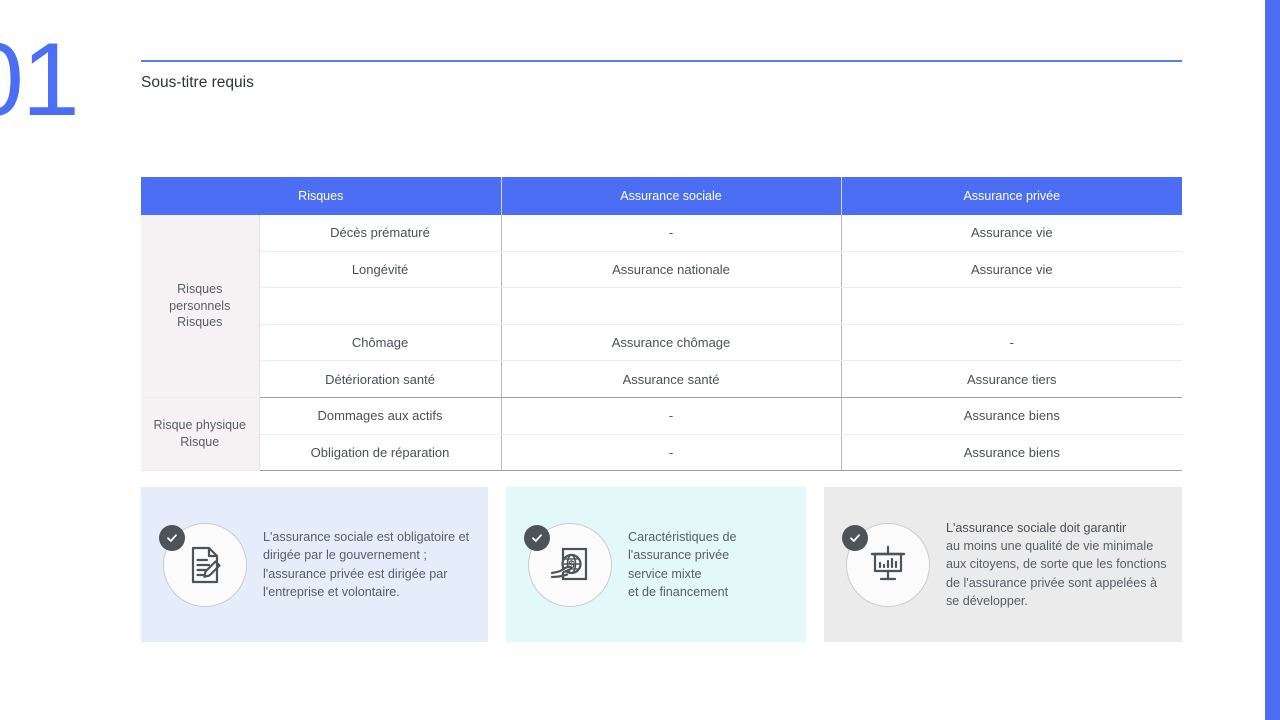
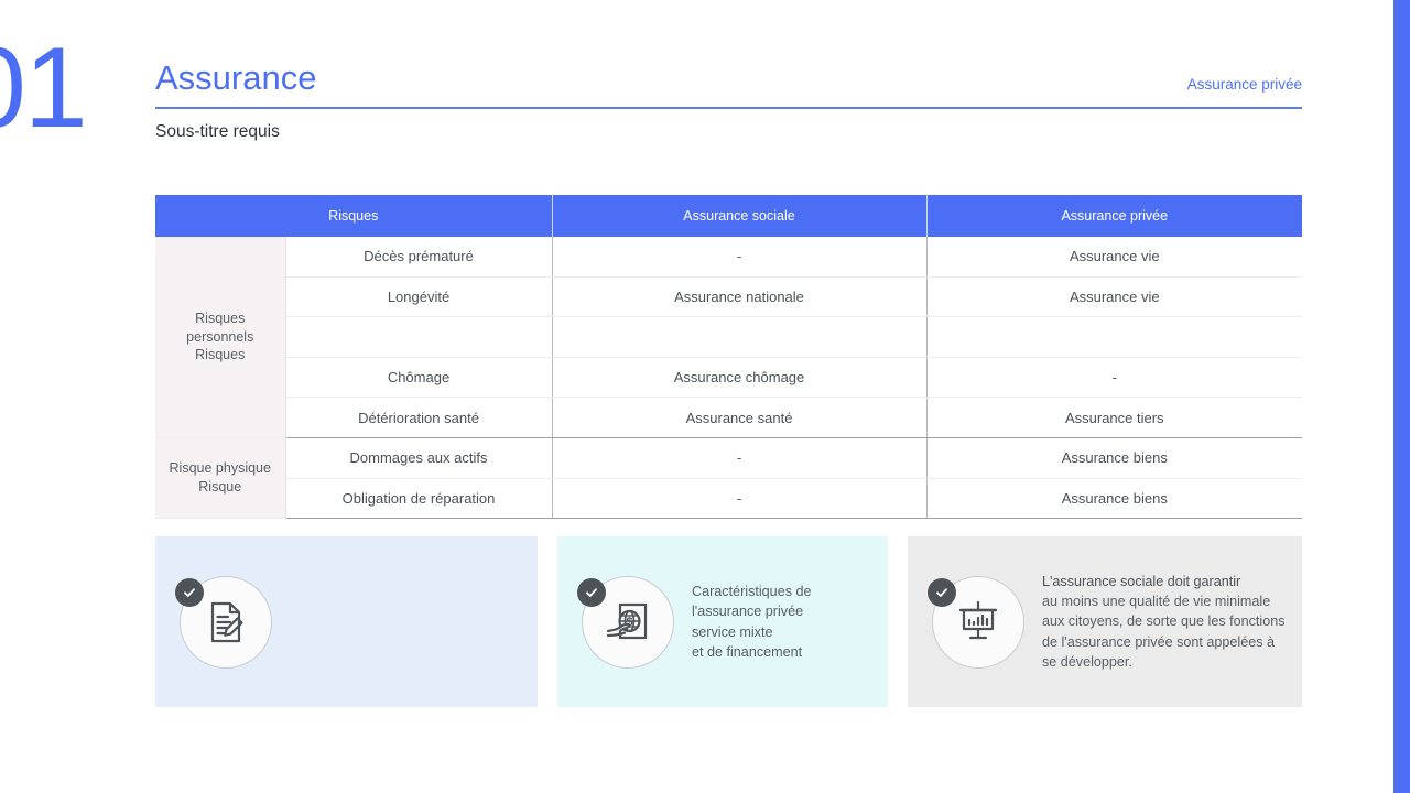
+ Assurance
+ Assurance privée
  Sous-titre requis
  Risques	Assurance sociale	Assurance privée
  Risques personnels Risques	Décès prématuré	-	Assurance vie
  Longévité	Assurance nationale	Assurance vie
  Chômage	Assurance chômage	-
  Détérioration santé	Assurance santé	Assurance tiers
  Risque physique Risque	Dommages aux actifs	-	Assurance biens
  Obligation de réparation	-	Assurance biens
- L'assurance sociale est obligatoire et dirigée par le gouvernement ; l'assurance privée est dirigée par l'entreprise et volontaire.
  $
  Caractéristiques de
  l'assurance privée
  service mixte
  et de financement
  L'assurance sociale doit garantir
  au moins une qualité de vie minimale aux citoyens, de sorte que les fonctions de l'assurance privée sont appelées à se développer.
